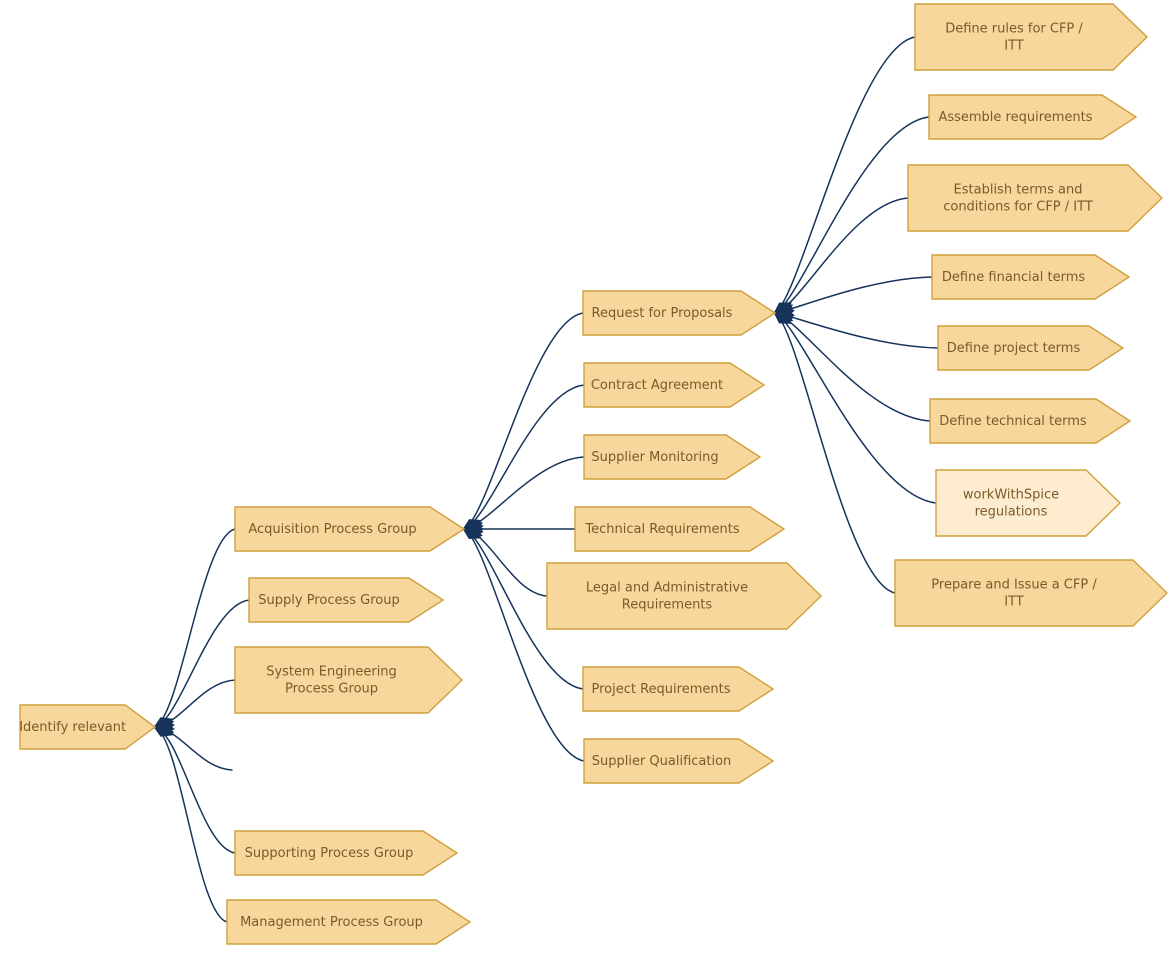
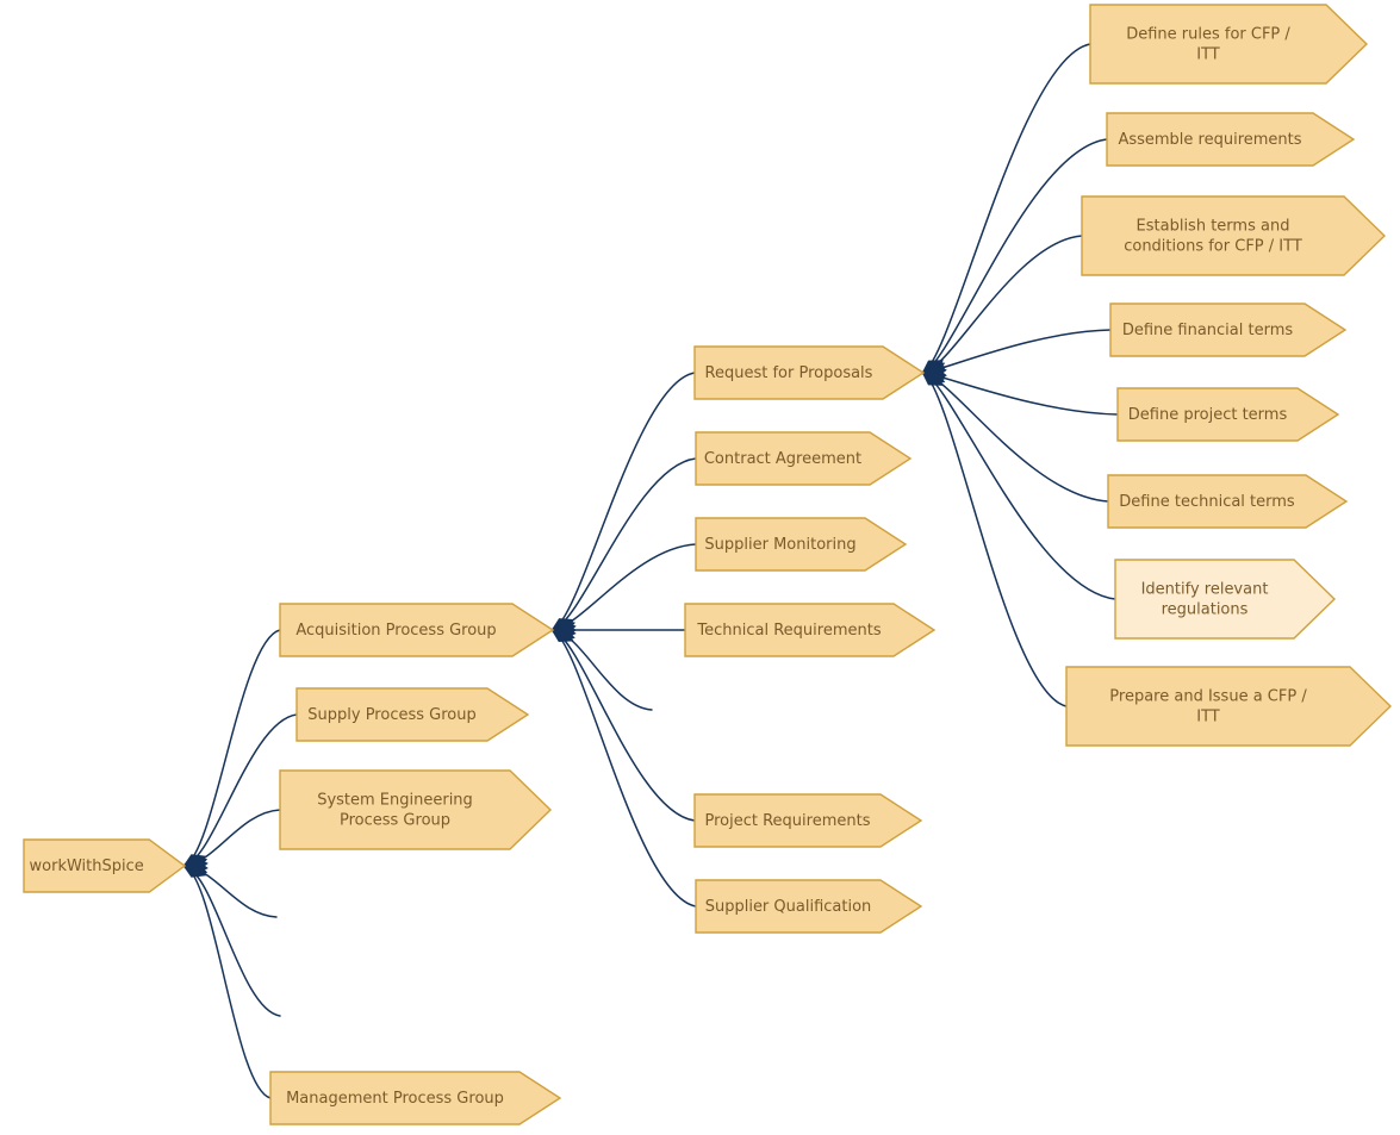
- Identify relevant
+ workWithSpice
  Acquisition Process Group
  Supply Process Group
  System Engineering Process Group
- Supporting Process Group
  Management Process Group
  Request for Proposals
  Contract Agreement
  Supplier Monitoring
  Technical Requirements
- Legal and Administrative Requirements
  Project Requirements
  Supplier Qualification
  Define rules for CFP / ITT
  Assemble requirements
  Establish terms and conditions for CFP / ITT
  Define financial terms
  Define project terms
  Define technical terms
- workWithSpice regulations
+ Identify relevant regulations
  Prepare and Issue a CFP / ITT
